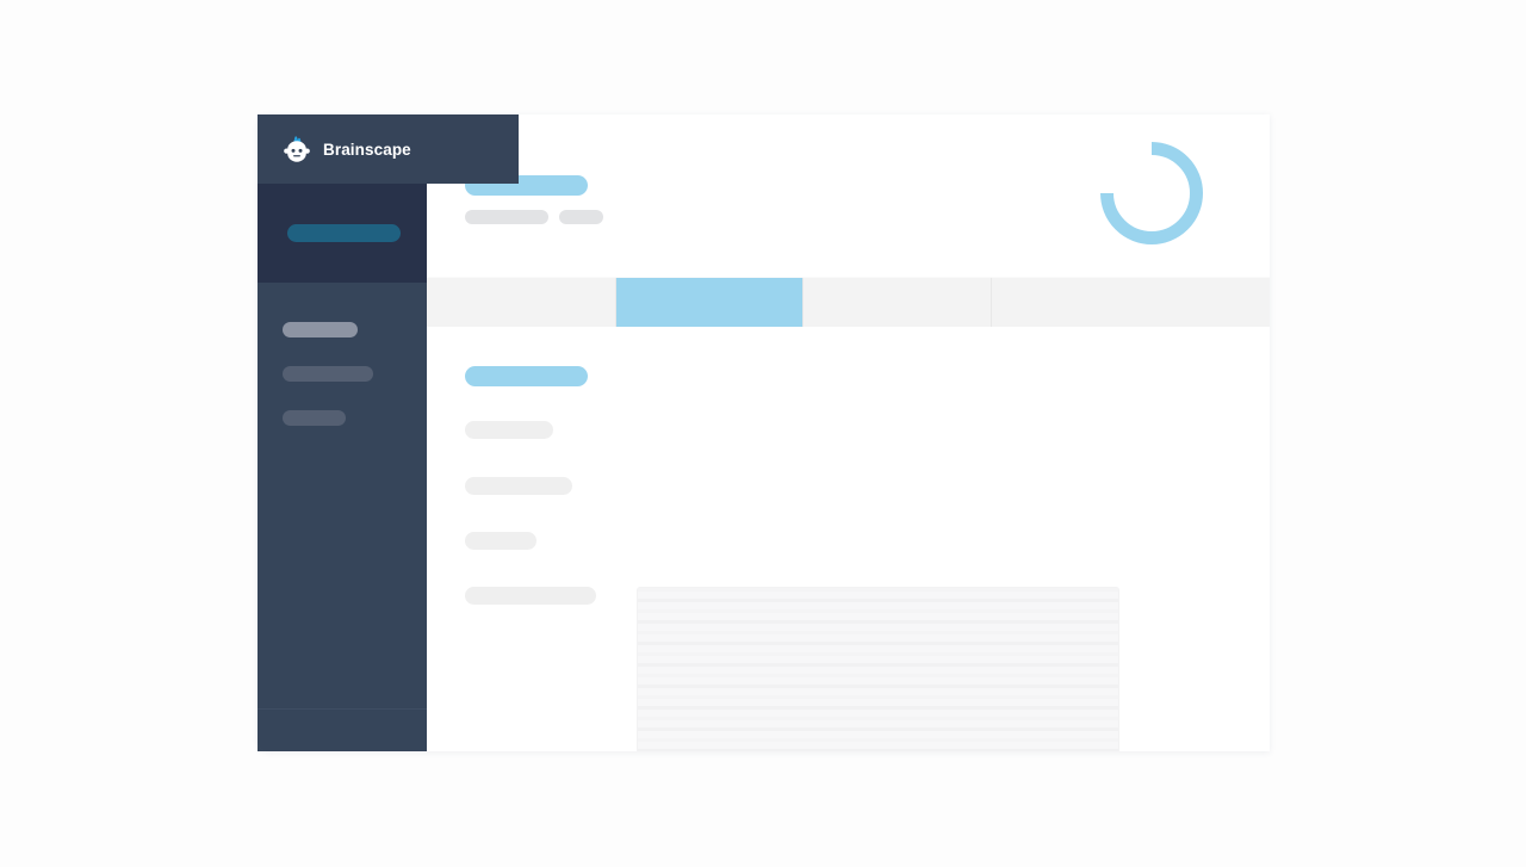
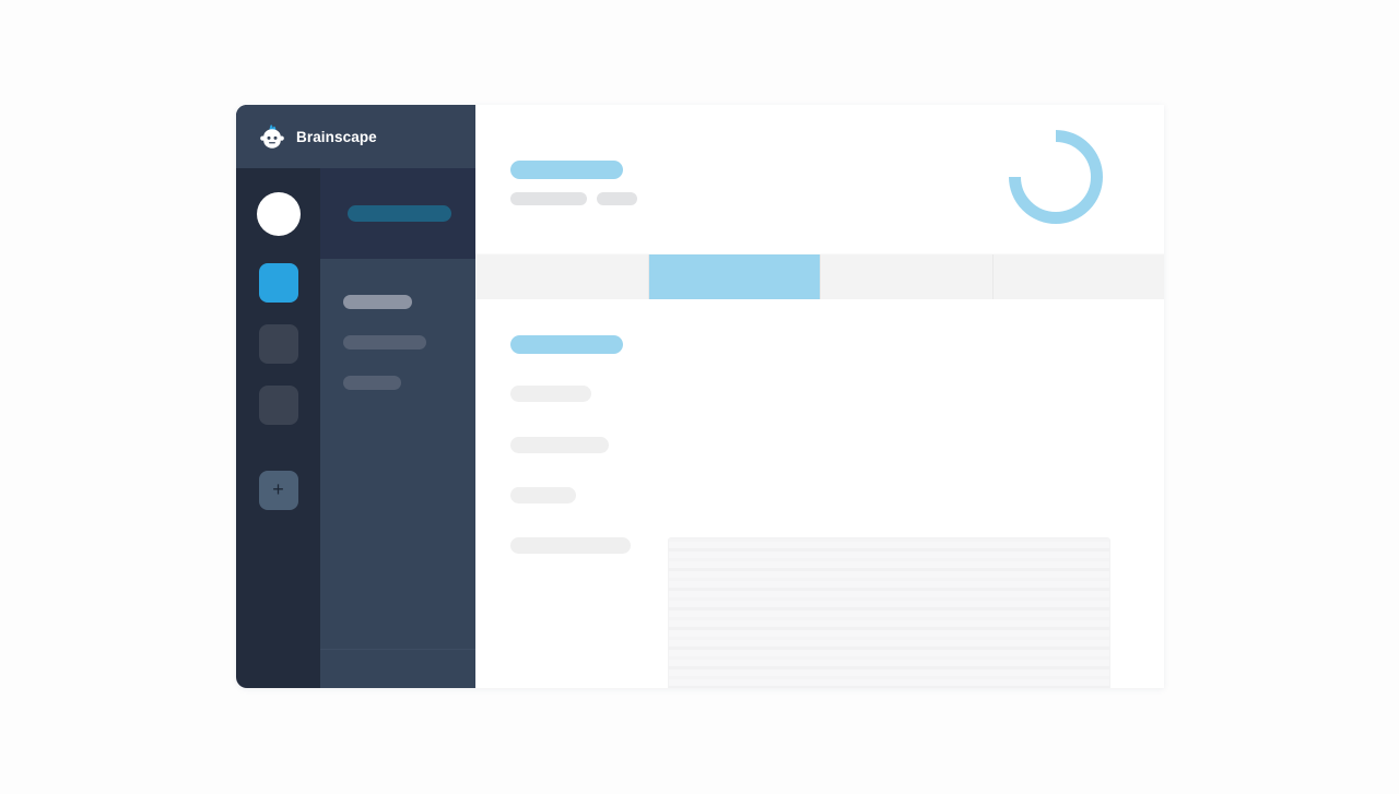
+ +
  Brainscape
